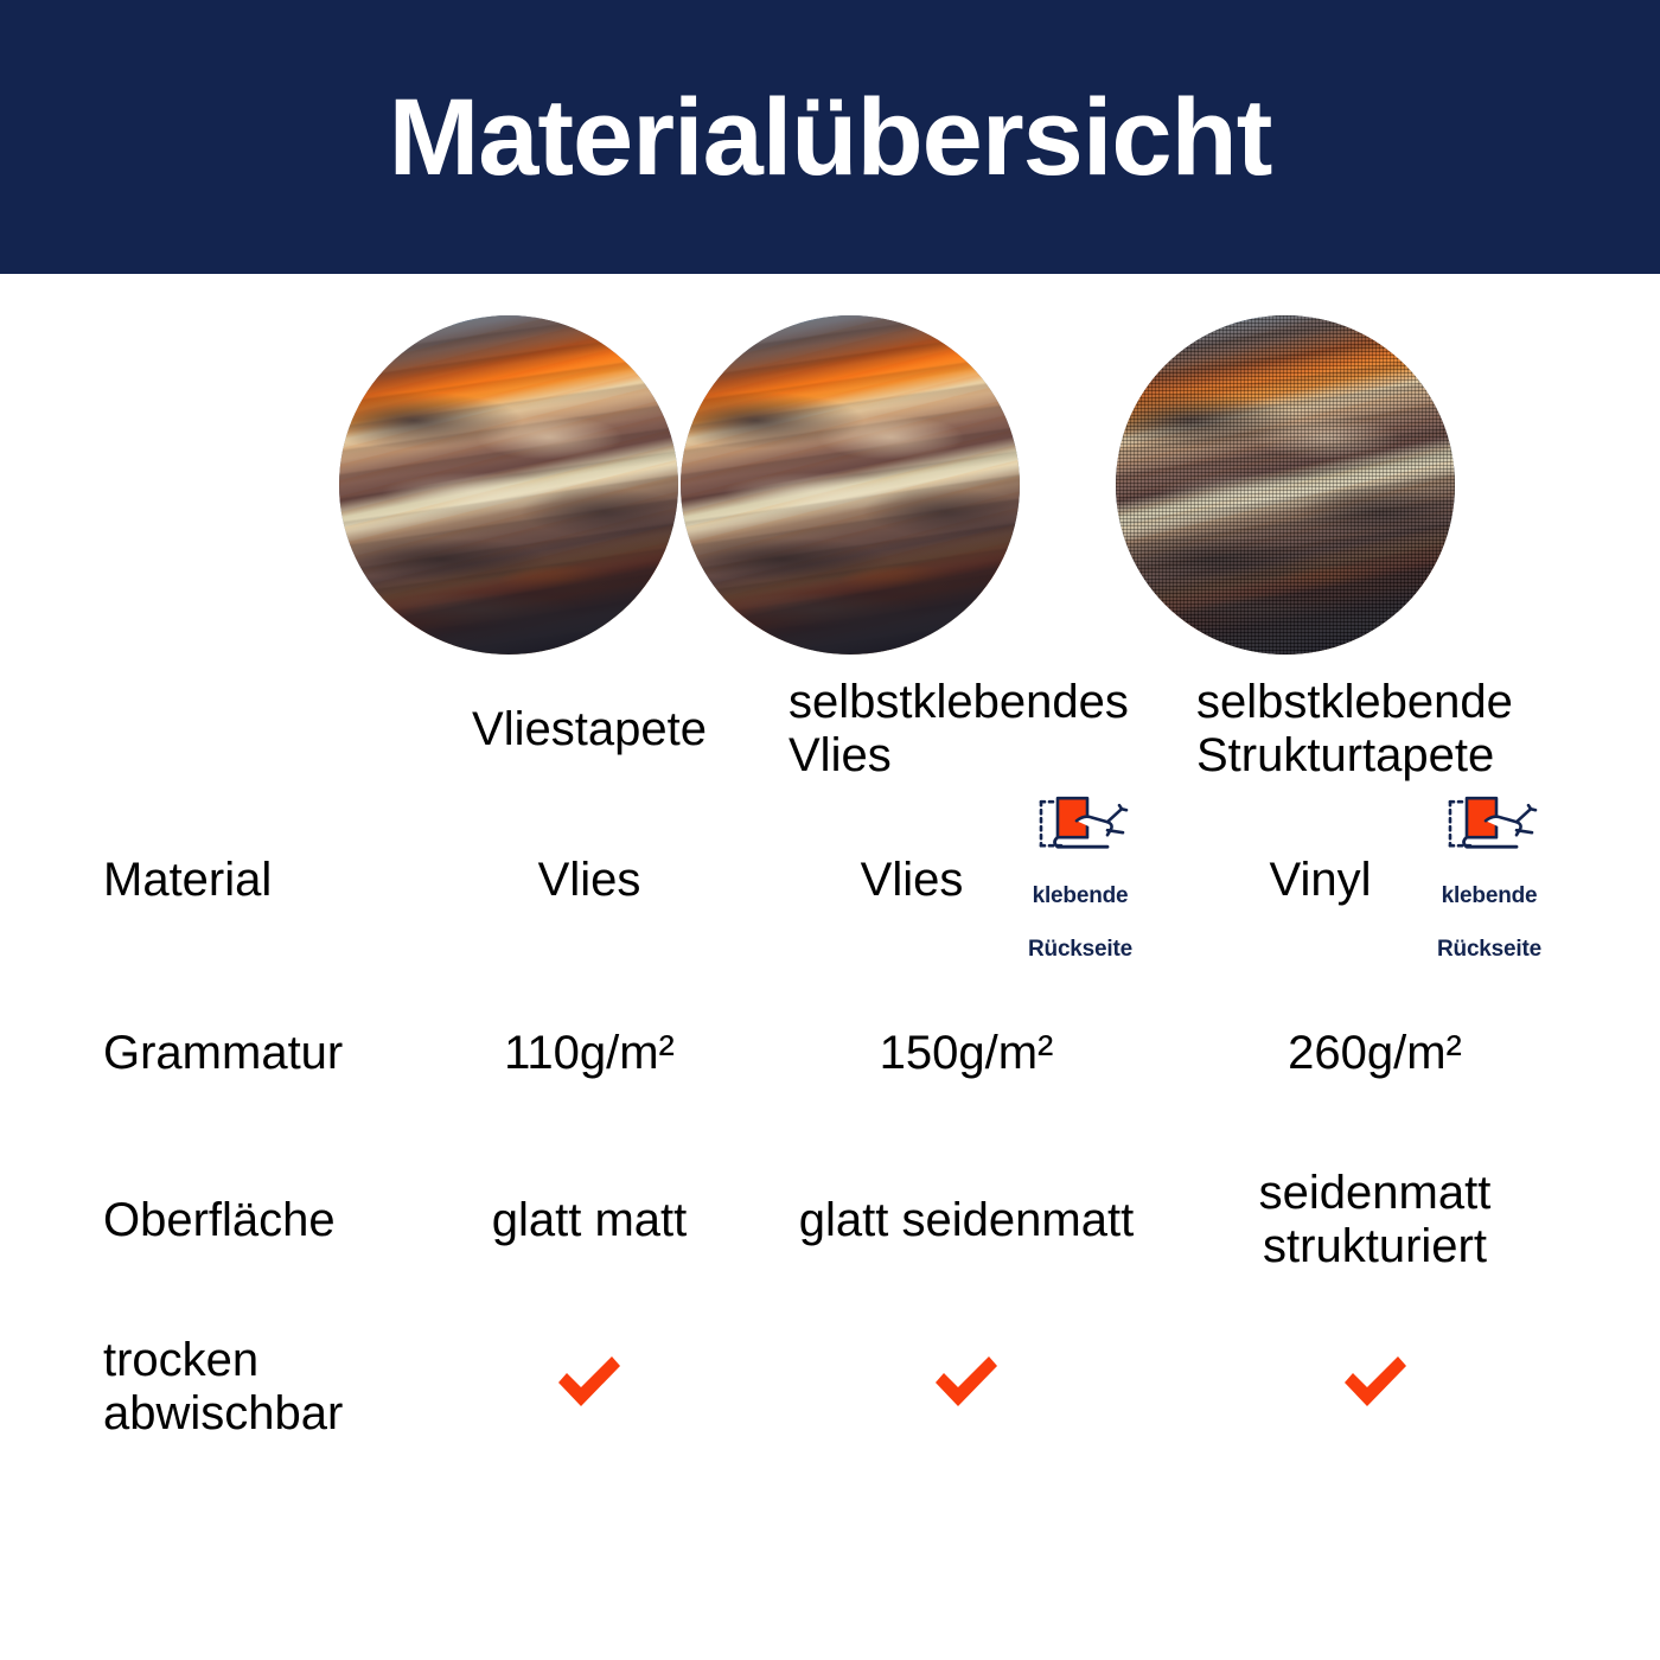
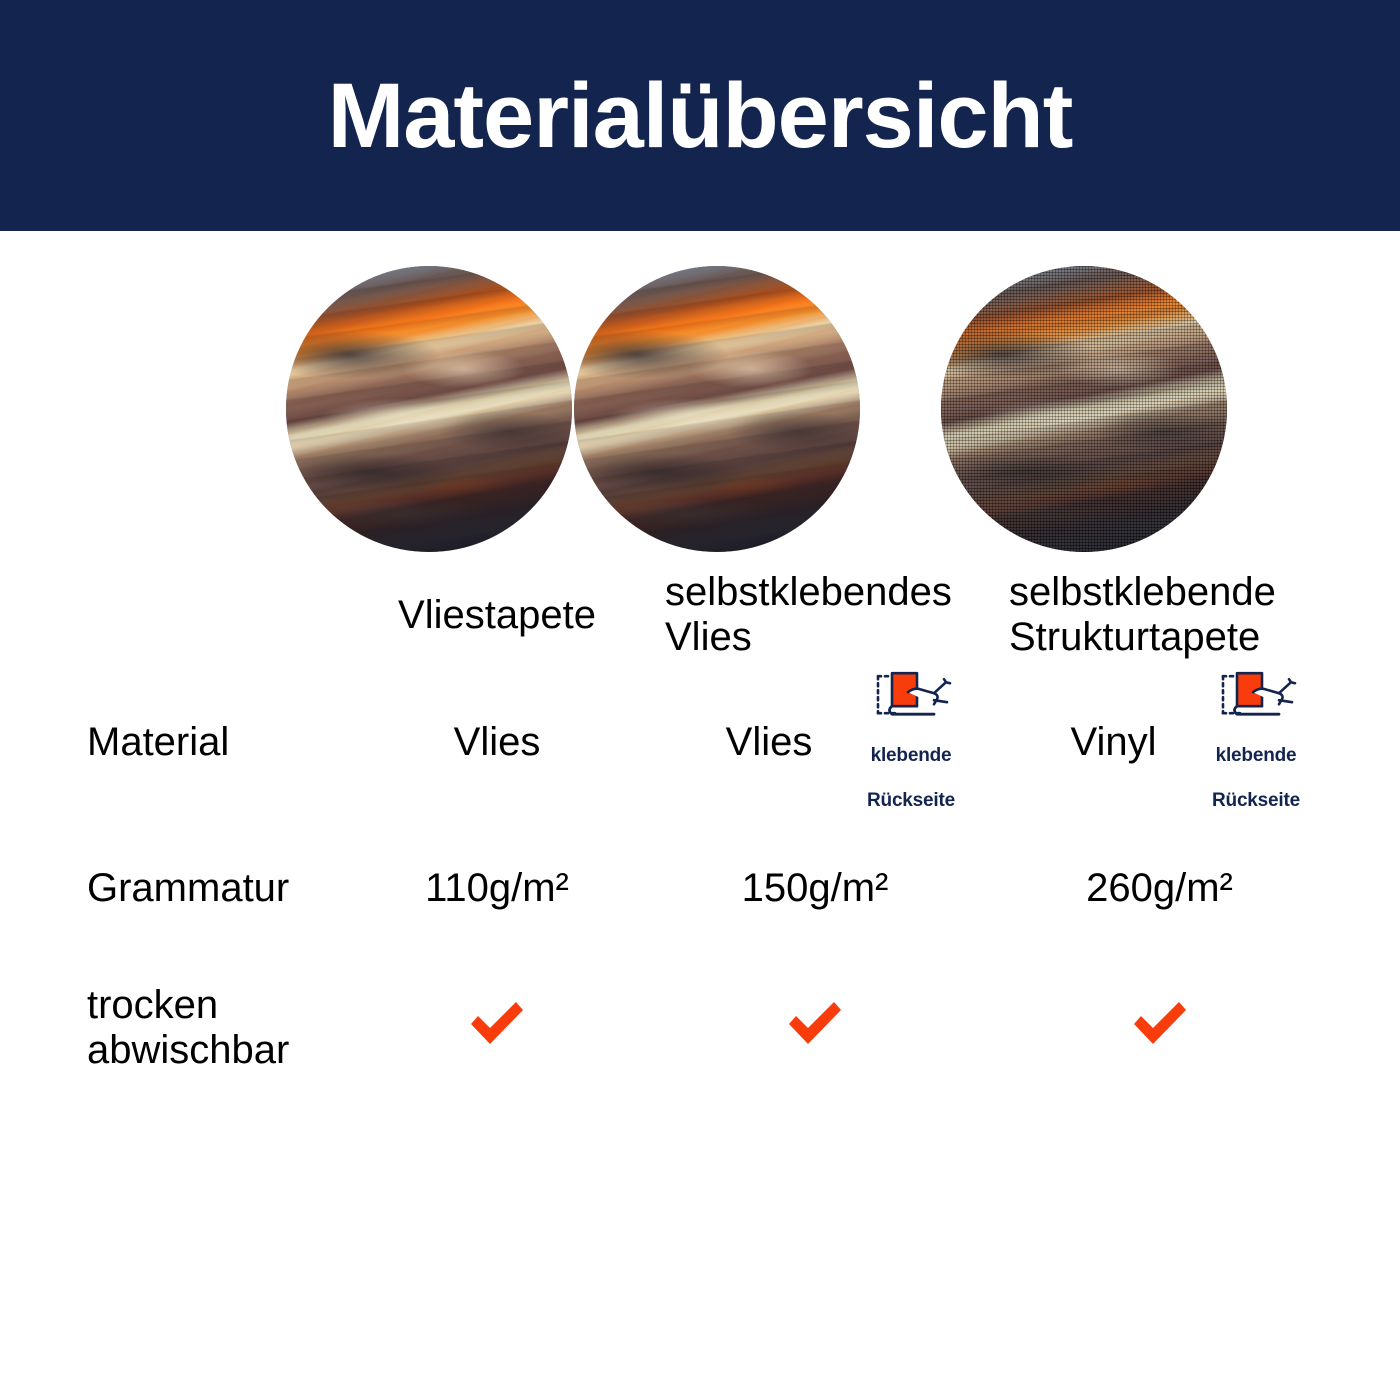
  Materialübersicht
  	Vliestapete	selbstklebendes Vlies	selbstklebende Strukturtapete
  Material	Vlies	Vlies klebende Rückseite	Vinyl klebende Rückseite
  Grammatur	110g/m²	150g/m²	260g/m²
- Oberfläche	glatt matt	glatt seidenmatt	seidenmatt strukturiert
  trocken abwischbar
